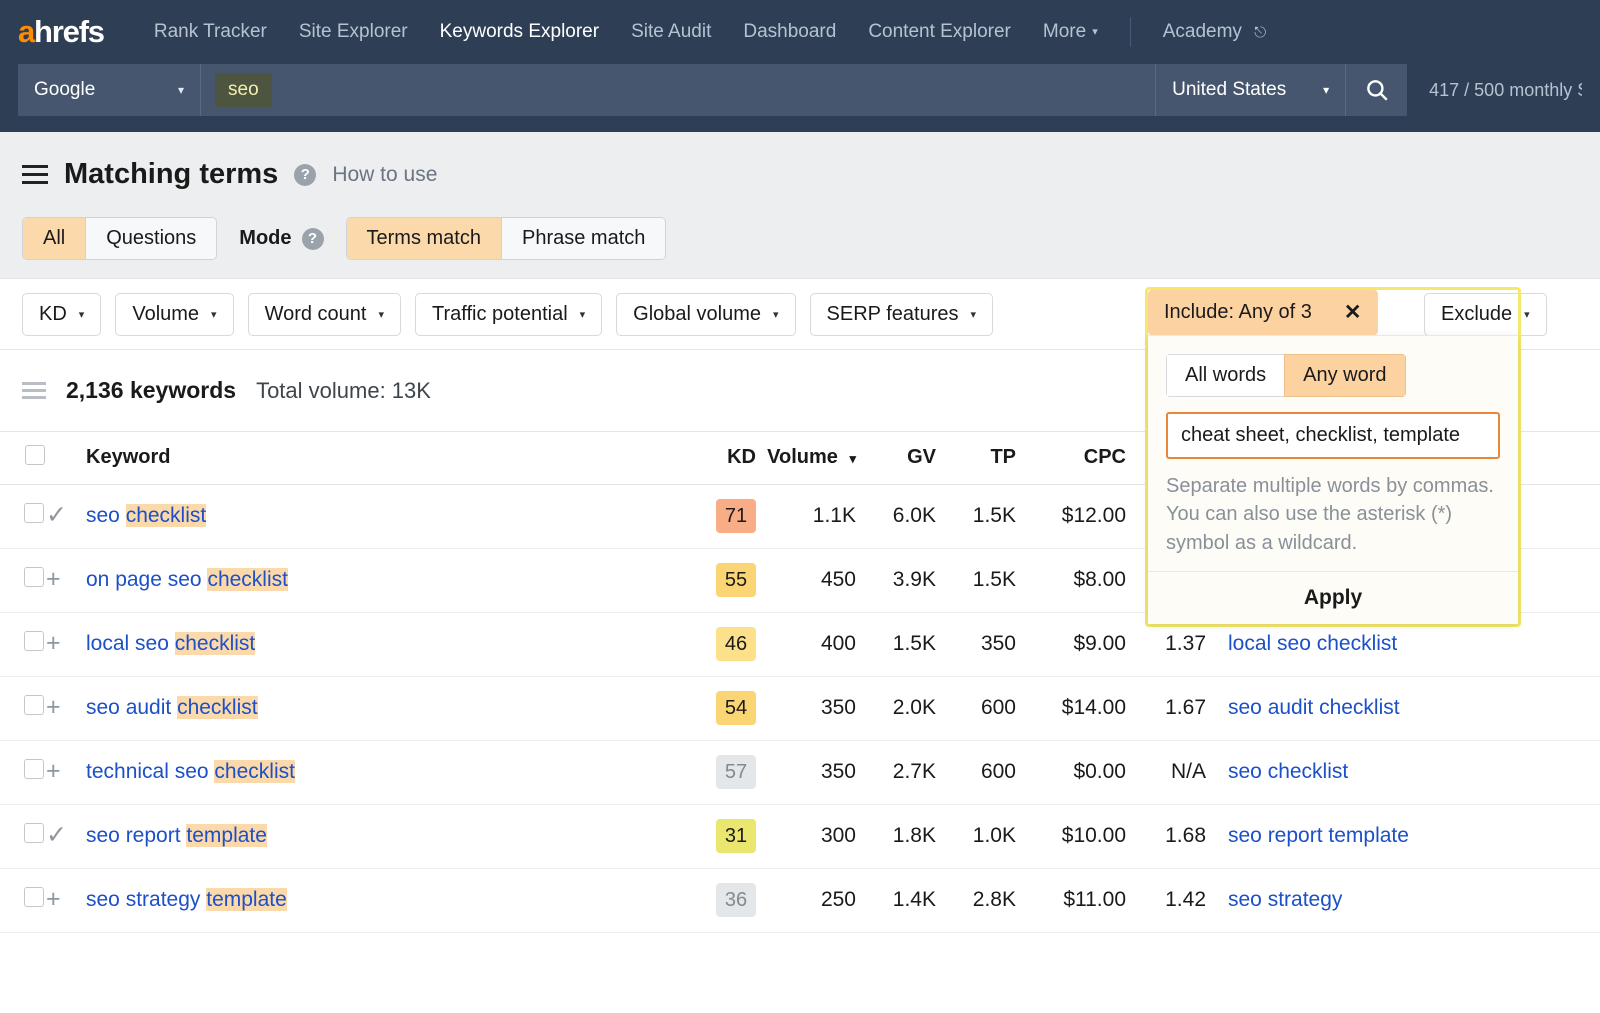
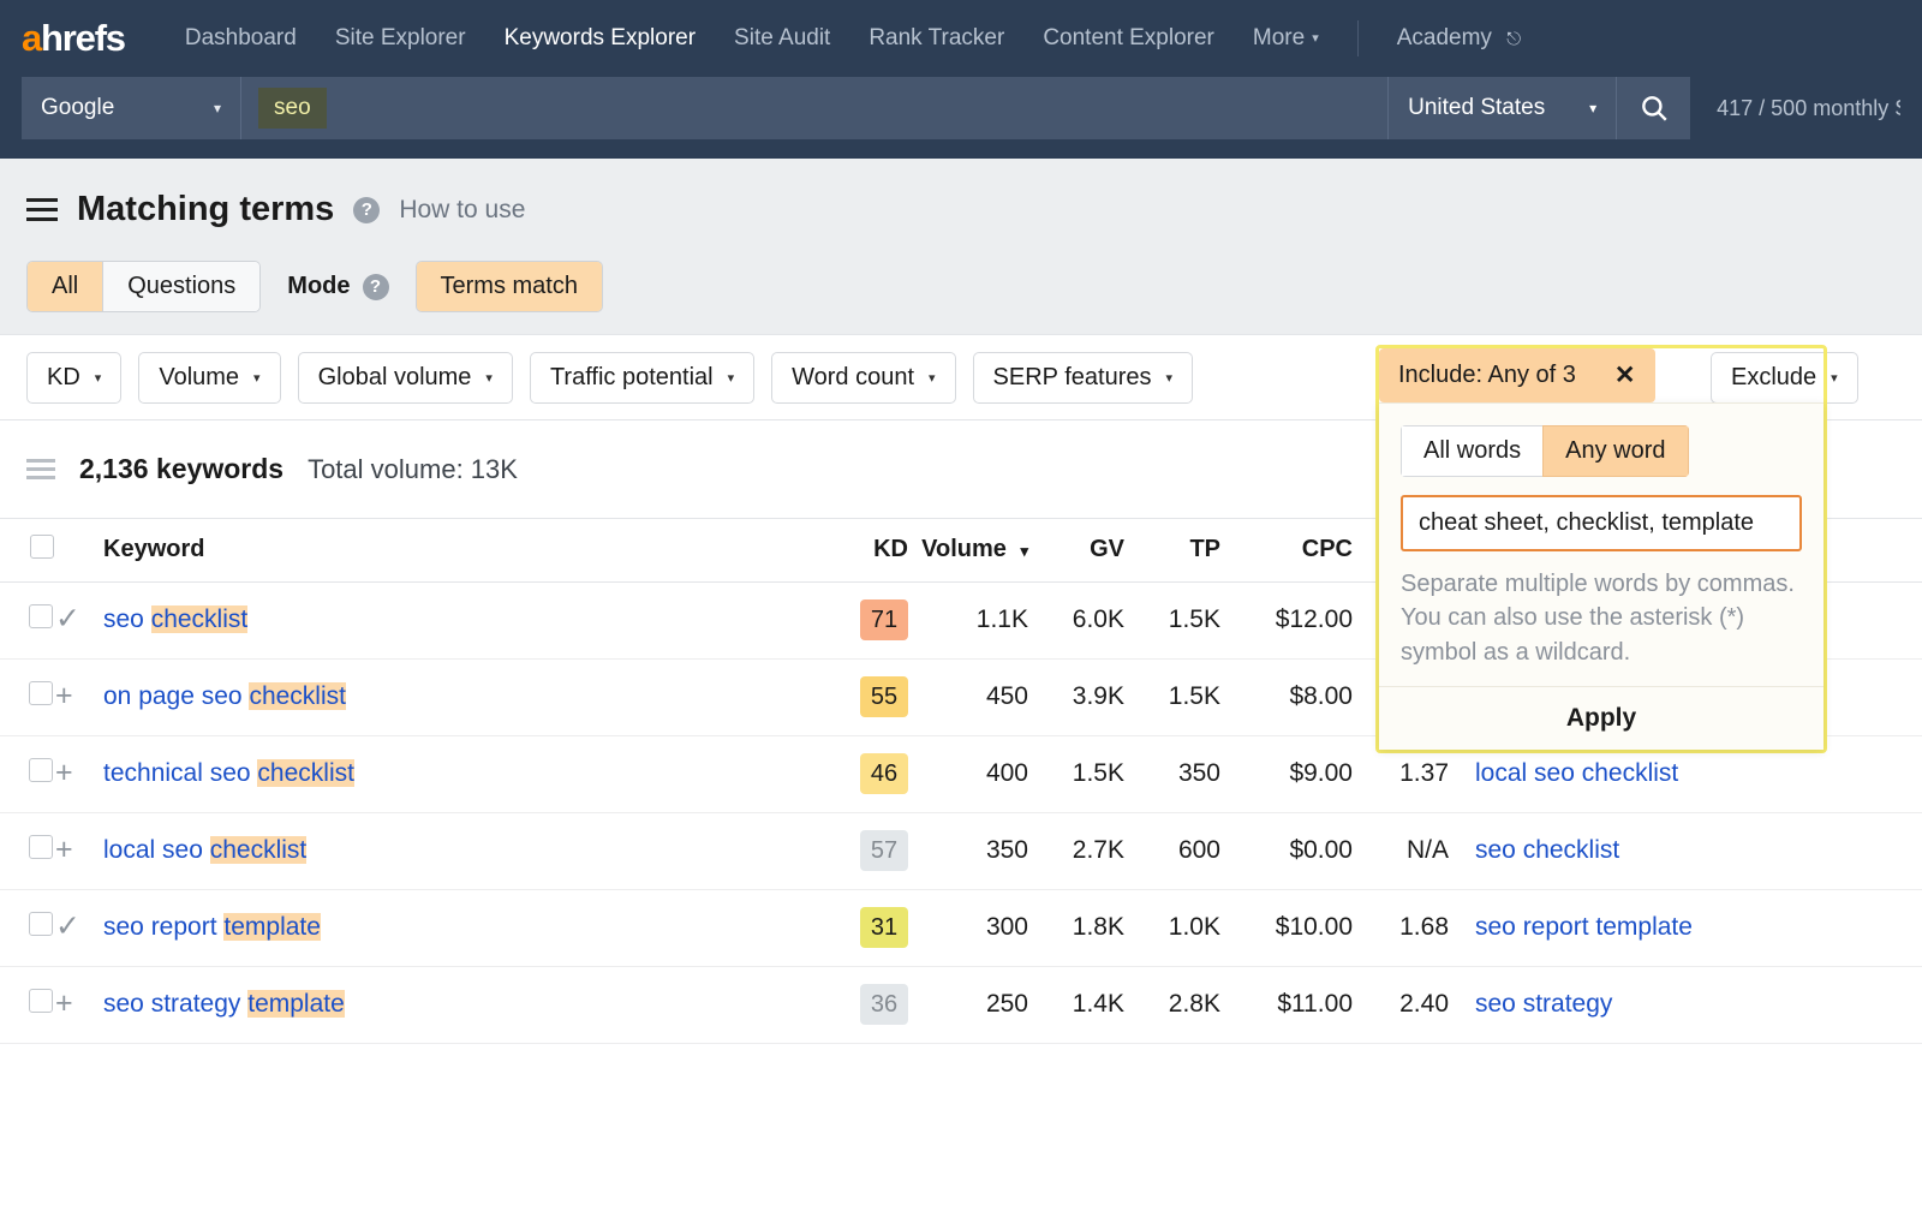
  ahrefs
- Rank Tracker
+ Dashboard
  Site Explorer
  Keywords Explorer
  Site Audit
- Dashboard
+ Rank Tracker
  Content Explorer
  More ▾
  Academy ⎋
  Google
  ▾
  seo
  United States
  ▾
  417 / 500 monthly
  Matching terms
  ?
  How to use
  All
  Questions
  Mode
  ?
  Terms match
- Phrase match
  KD
  ▾
  Volume
  ▾
- Word count
+ Global volume
  ▾
  Traffic potential
  ▾
- Global volume
+ Word count
  ▾
  SERP features
  ▾
  Exclude
  ▾
  Include: Any of 3
  ✕
  All words
  Any word
  cheat sheet, checklist, template
  Separate multiple words by commas. You can also use the asterisk (*) symbol as a wildcard.
  Apply
  2,136 keywords
  Total volume: 13K
  		Keyword	KD	Volume ▾	GV	TP	CPC
  	✓	seo checklist	71	1.1K	6.0K	1.5K	$12.00
- 	+	local seo checklist	46	400	1.5K	350	$9.00	1.37	local seo checklist
+ 	+	technical seo checklist	46	400	1.5K	350	$9.00	1.37	local seo checklist
- 	+	seo audit checklist	54	350	2.0K	600	$14.00	1.67	seo audit checklist
- 	+	technical seo checklist	57	350	2.7K	600	$0.00	N/A	seo checklist
+ 	+	local seo checklist	57	350	2.7K	600	$0.00	N/A	seo checklist
  	✓	seo report template	31	300	1.8K	1.0K	$10.00	1.68	seo report template
- 	+	seo strategy template	36	250	1.4K	2.8K	$11.00	1.42	seo strategy
+ 	+	seo strategy template	36	250	1.4K	2.8K	$11.00	2.40	seo strategy
